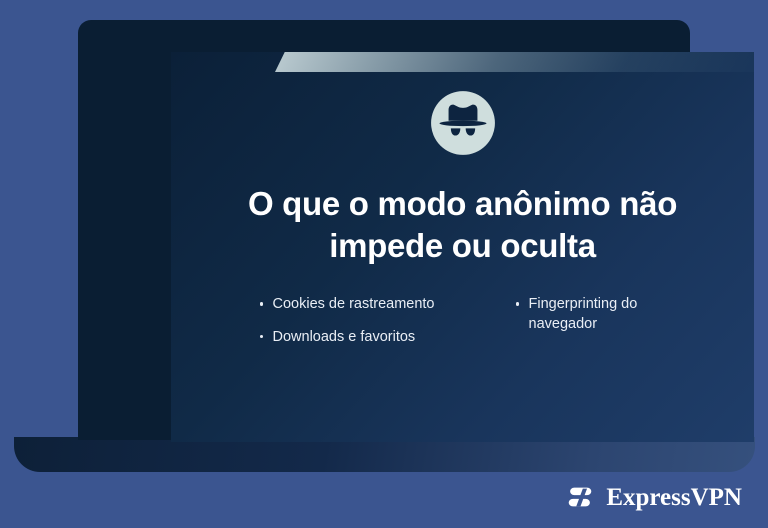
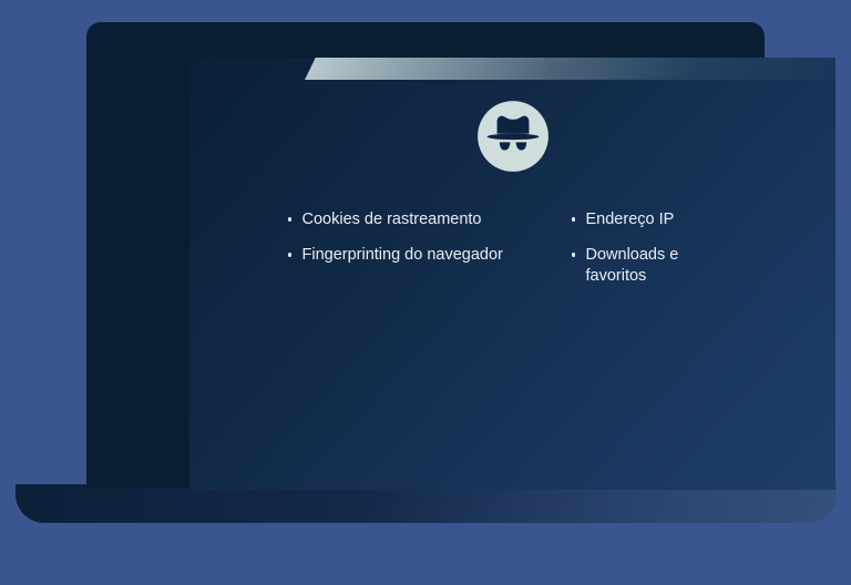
- O que o modo anônimo não impede ou oculta
  Cookies de rastreamento
- Downloads e favoritos
+ Fingerprinting do navegador
+ Endereço IP
- Fingerprinting do navegador
+ Downloads e favoritos
- ExpressVPN
